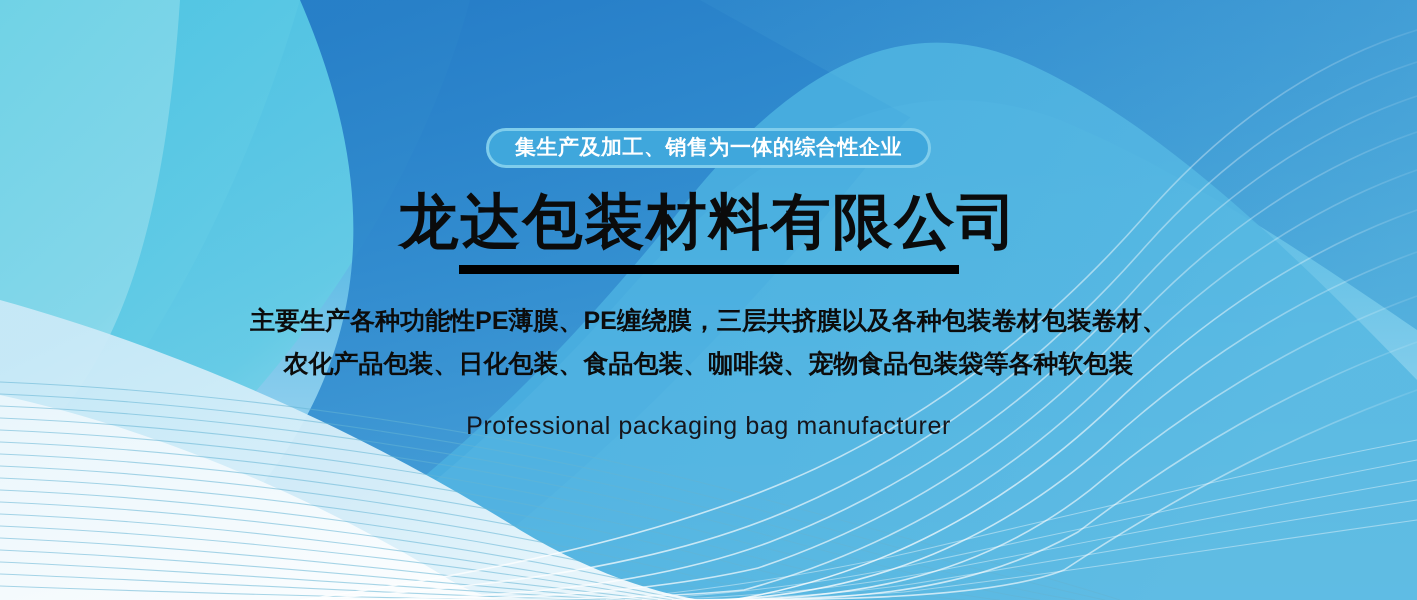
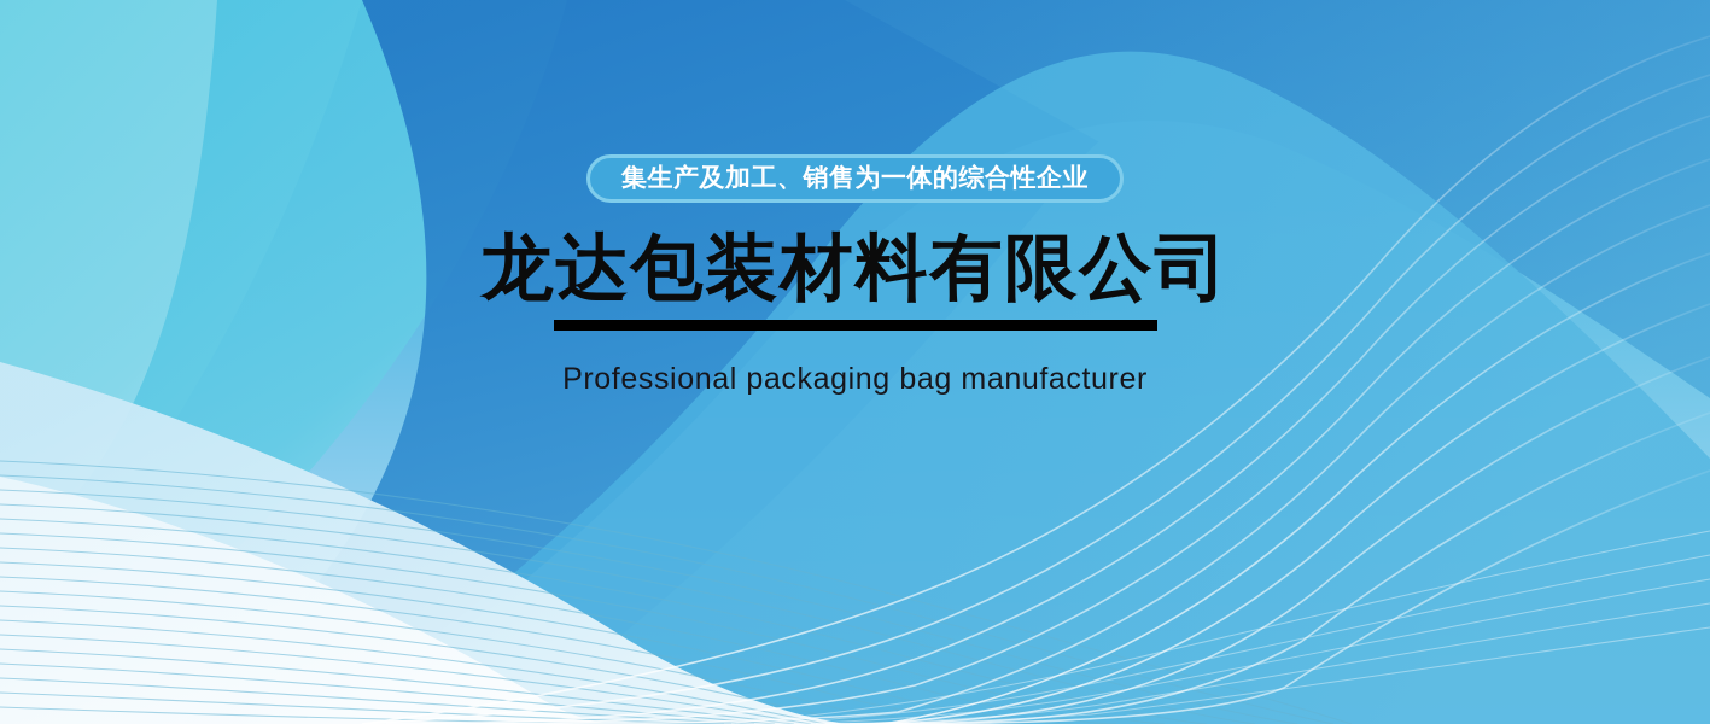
  集生产及加工、销售为一体的综合性企业
  龙达包装材料有限公司
- 主要生产各种功能性PE薄膜、PE缠绕膜，三层共挤膜以及各种包装卷材包装卷材、
- 农化产品包装、日化包装、食品包装、咖啡袋、宠物食品包装袋等各种软包装
  Professional packaging bag manufacturer
